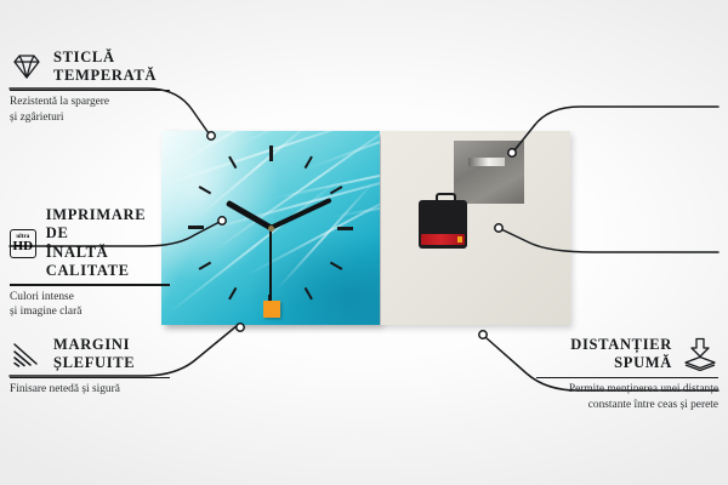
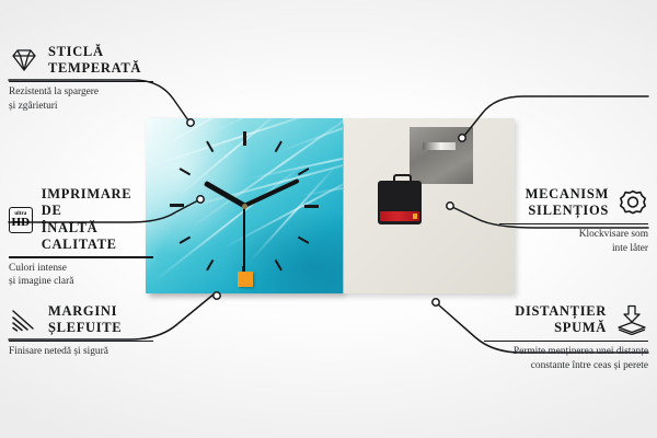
  STICLĂ
  TEMPERATĂ
  Rezistentă la spargere
  și zgârieturi
  HD
  IMPRIMARE DE
  ÎNALTĂ CALITATE
  Culori intense
  și imagine clară
  MARGINI
  ȘLEFUITE
  Finisare netedă și sigură
+ MECANISM
+ SILENȚIOS
+ Klockvisare som
+ inte låter
  DISTANȚIER
  SPUMĂ
  Permite menținerea unei distanțe
  constante între ceas și perete
